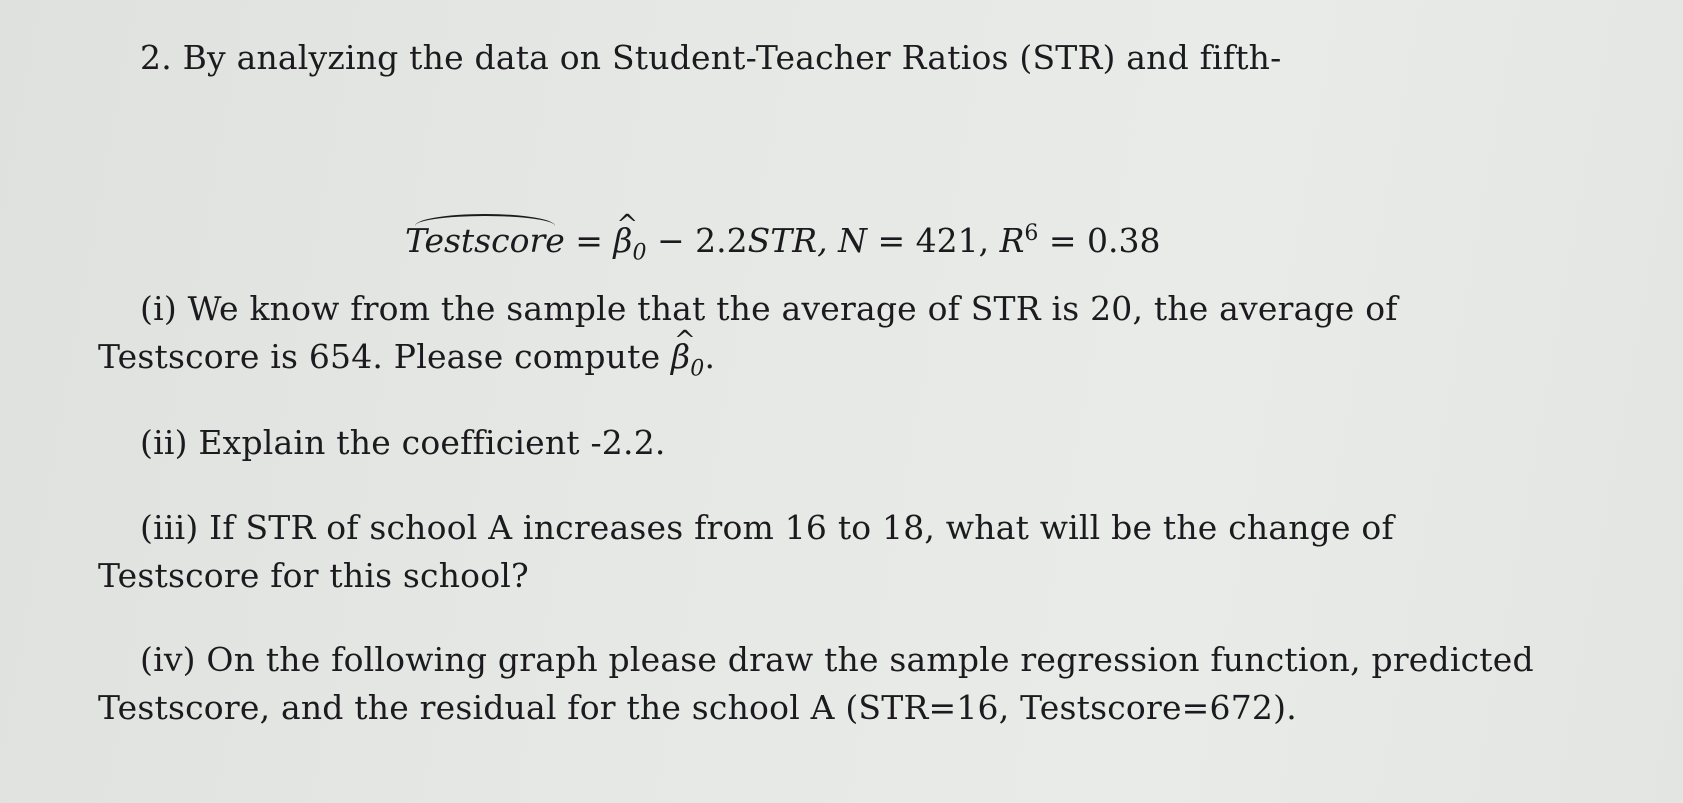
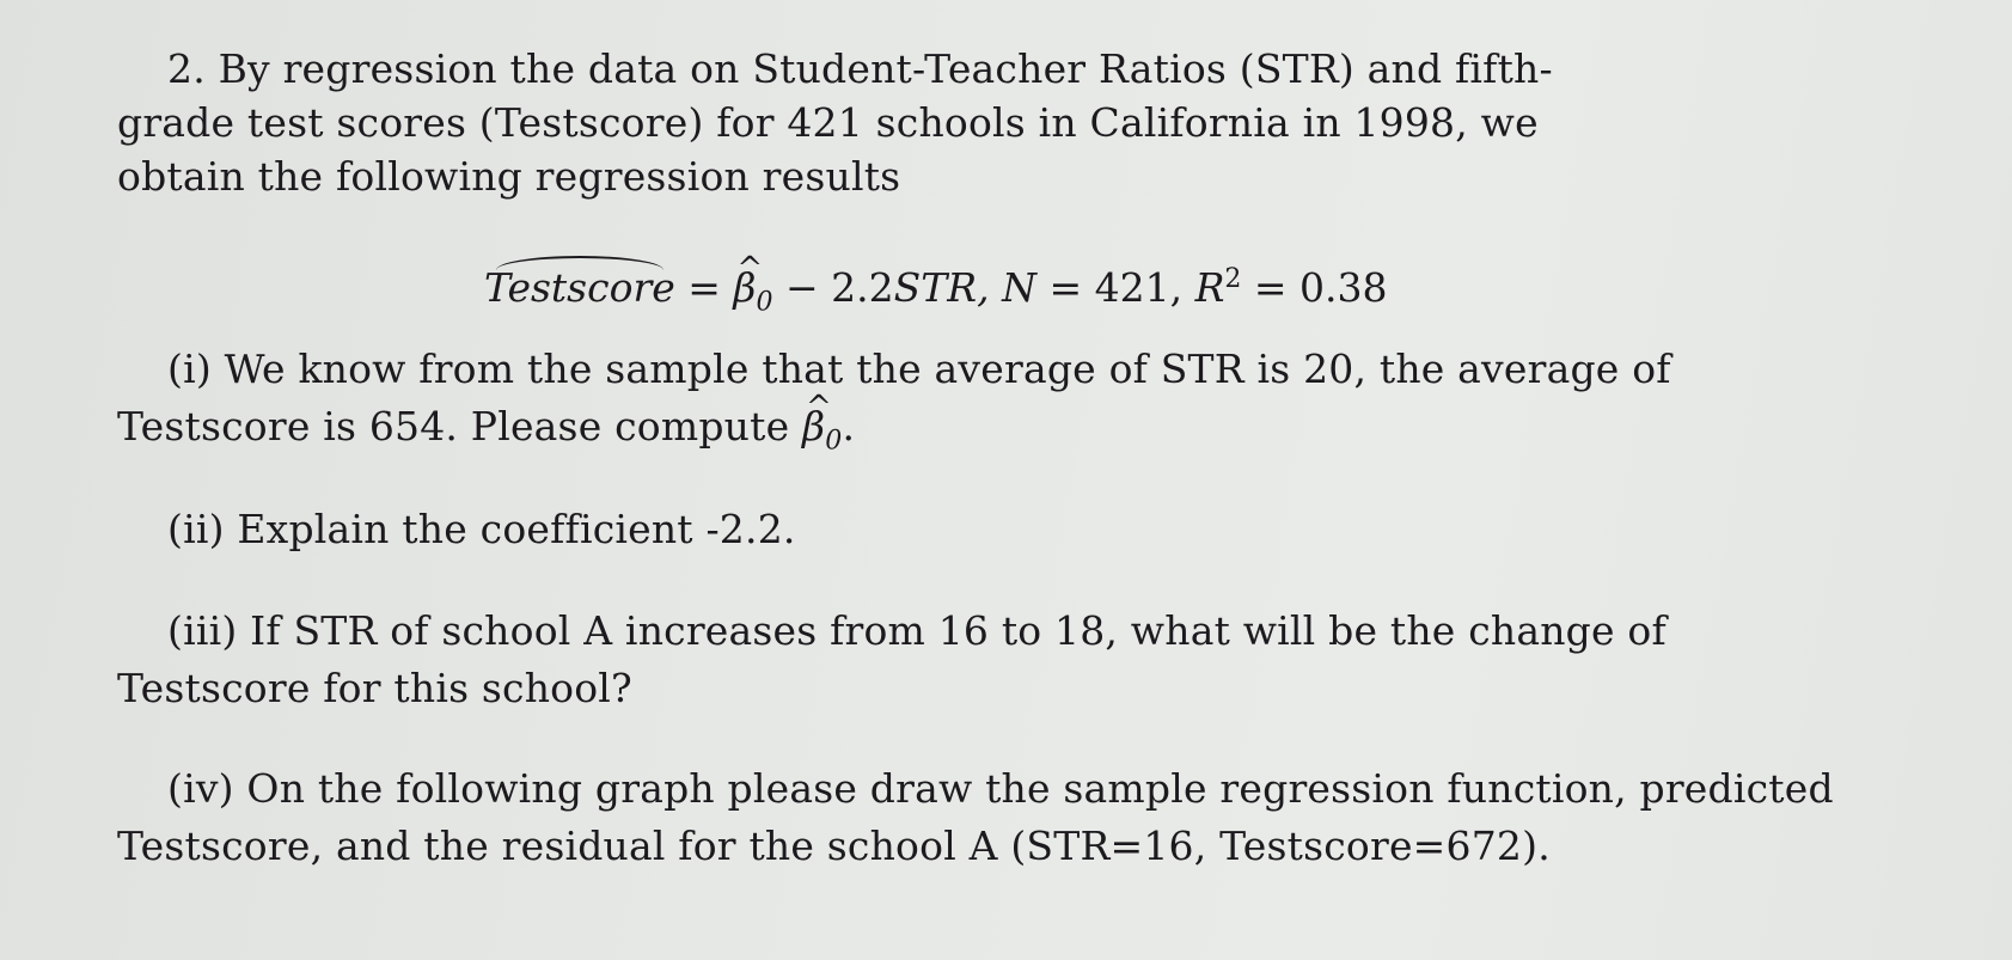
- 2. By analyzing the data on Student-Teacher Ratios (STR) and fifth-
+ 2. By regression the data on Student-Teacher Ratios (STR) and fifth-
+ grade test scores (Testscore) for 421 schools in California in 1998, we
+ obtain the following regression results
  Testscore =
  ^
- β0 − 2.2STR, N = 421, R6 = 0.38
+ β0 − 2.2STR, N = 421, R2 = 0.38
  (i) We know from the sample that the average of STR is 20, the average of
  Testscore is 654. Please compute
  ^
  β0.
  (ii) Explain the coefficient -2.2.
  (iii) If STR of school A increases from 16 to 18, what will be the change of
  Testscore for this school?
  (iv) On the following graph please draw the sample regression function, predicted
  Testscore, and the residual for the school A (STR=16, Testscore=672).
